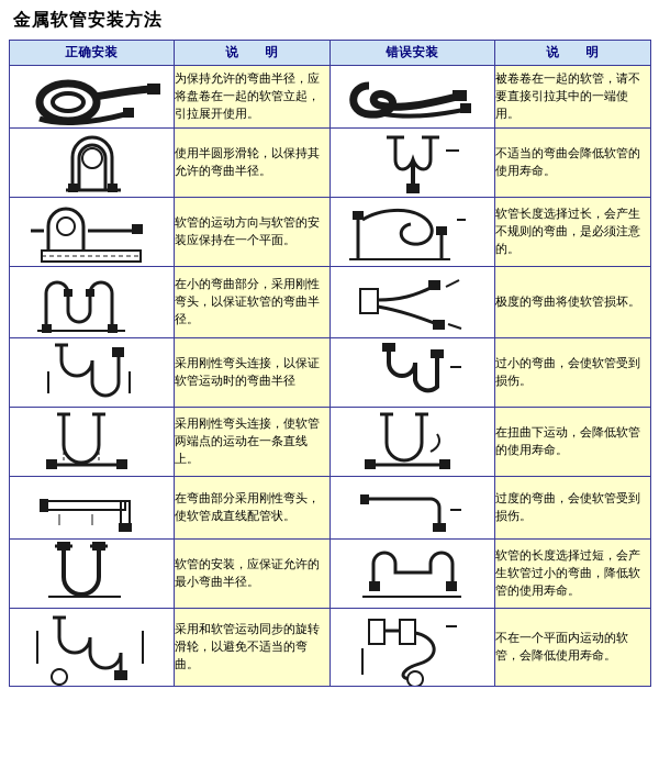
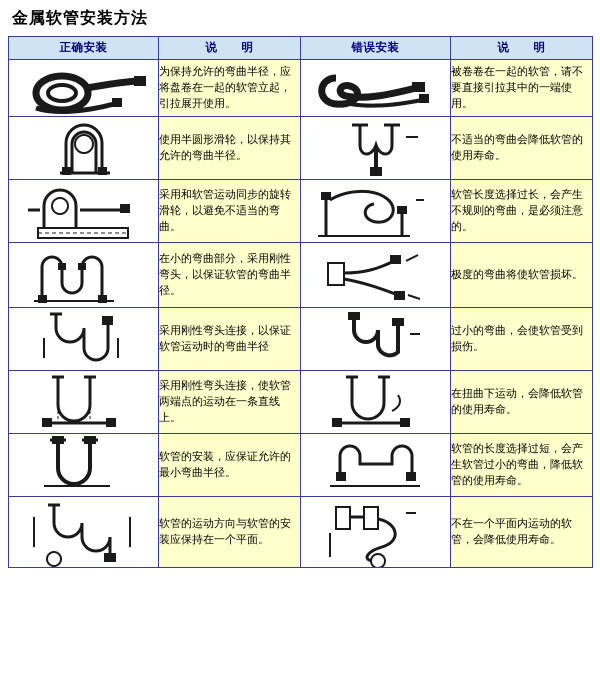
  金属软管安装方法
  正确安装	说 明	错误安装	说 明
  	为保持允许的弯曲半径，应将盘卷在一起的软管立起，引拉展开使用。		被卷卷在一起的软管，请不要直接引拉其中的一端使用。
  	使用半圆形滑轮，以保持其允许的弯曲半径。		不适当的弯曲会降低软管的使用寿命。
- 	软管的运动方向与软管的安装应保持在一个平面。		软管长度选择过长，会产生不规则的弯曲，是必须注意的。
+ 	采用和软管运动同步的旋转滑轮，以避免不适当的弯曲。		软管长度选择过长，会产生不规则的弯曲，是必须注意的。
  	在小的弯曲部分，采用刚性弯头，以保证软管的弯曲半径。		极度的弯曲将使软管损坏。
  	采用刚性弯头连接，以保证软管运动时的弯曲半径		过小的弯曲，会使软管受到损伤。
  	采用刚性弯头连接，使软管两端点的运动在一条直线上。		在扭曲下运动，会降低软管的使用寿命。
- 	在弯曲部分采用刚性弯头，使软管成直线配管状。		过度的弯曲，会使软管受到损伤。
  	软管的安装，应保证允许的最小弯曲半径。		软管的长度选择过短，会产生软管过小的弯曲，降低软管的使用寿命。
- 	采用和软管运动同步的旋转滑轮，以避免不适当的弯曲。		不在一个平面内运动的软管，会降低使用寿命。
+ 	软管的运动方向与软管的安装应保持在一个平面。		不在一个平面内运动的软管，会降低使用寿命。
